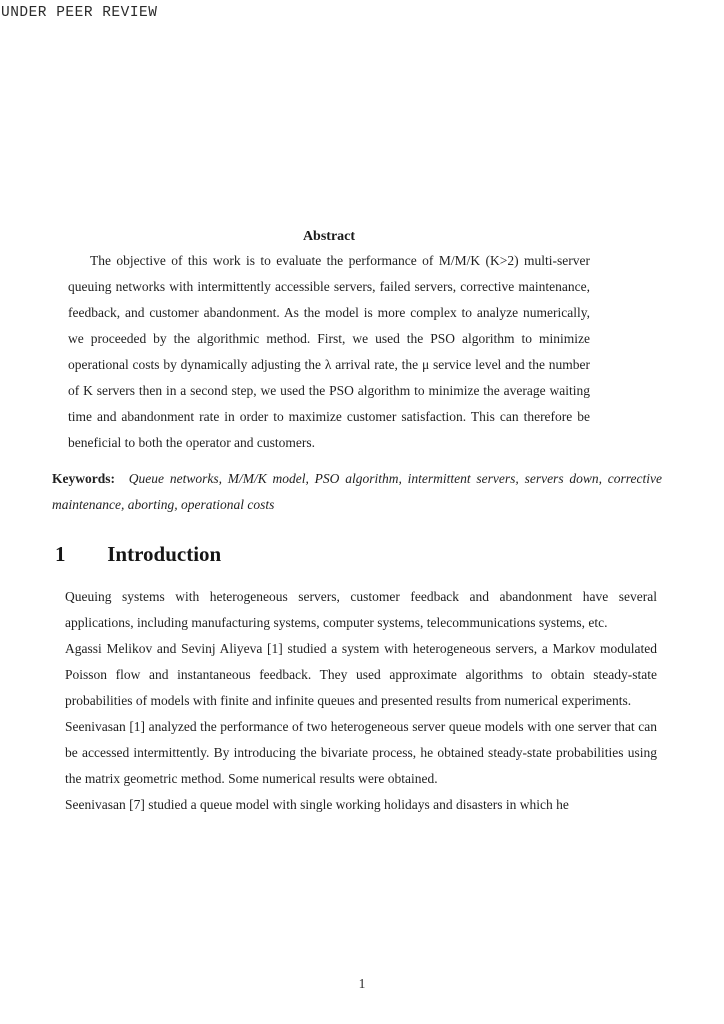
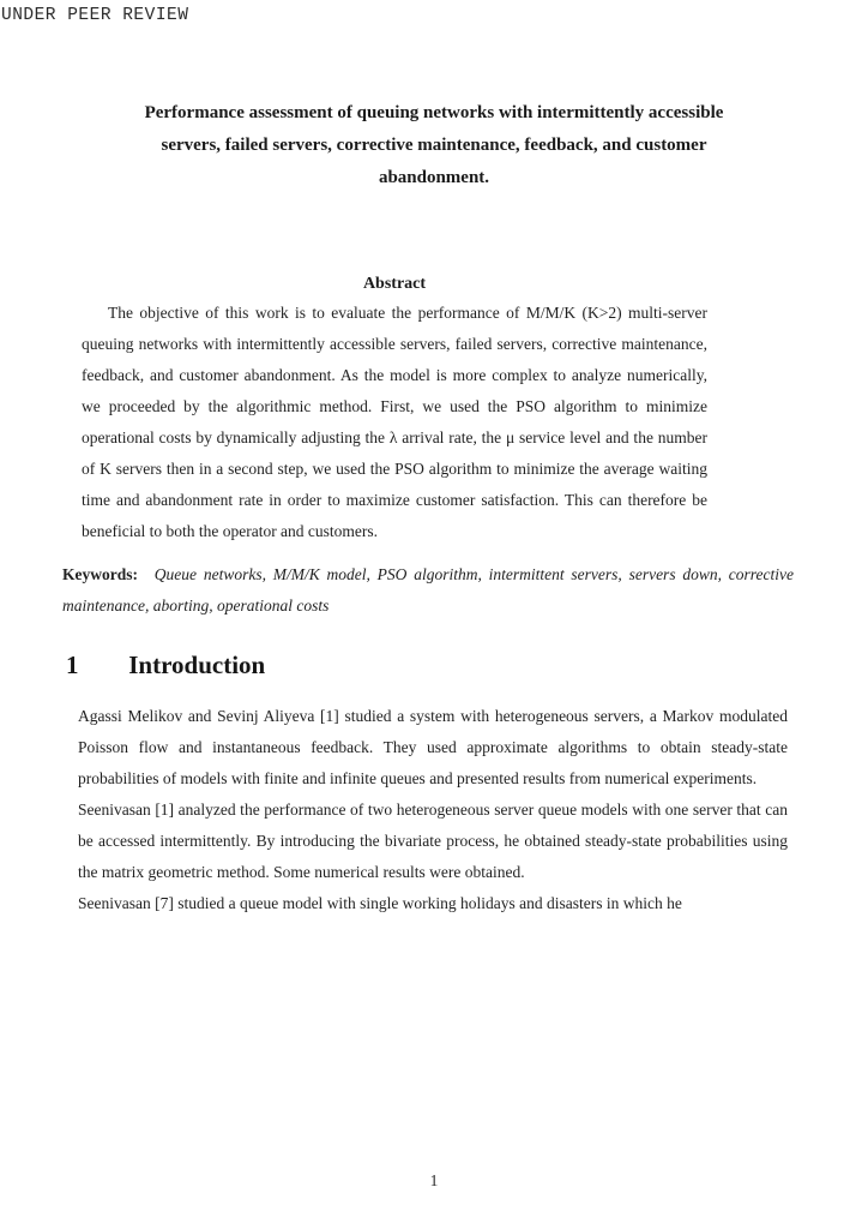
  UNDER PEER REVIEW
+ Performance assessment of queuing networks with intermittently accessible
+ servers, failed servers, corrective maintenance, feedback, and customer
+ abandonment.
  Abstract
  The objective of this work is to evaluate the performance of M/M/K (K>2) multi-server queuing networks with intermittently accessible servers, failed servers, corrective maintenance, feedback, and customer abandonment. As the model is more complex to analyze numerically, we proceeded by the algorithmic method. First, we used the PSO algorithm to minimize operational costs by dynamically adjusting the λ arrival rate, the μ service level and the number of K servers then in a second step, we used the PSO algorithm to minimize the average waiting time and abandonment rate in order to maximize customer satisfaction. This can therefore be beneficial to both the operator and customers.
  Keywords: Queue networks, M/M/K model, PSO algorithm, intermittent servers, servers down, corrective maintenance, aborting, operational costs
  1 Introduction
- Queuing systems with heterogeneous servers, customer feedback and abandonment have several applications, including manufacturing systems, computer systems, telecommunications systems, etc.
  Agassi Melikov and Sevinj Aliyeva [1] studied a system with heterogeneous servers, a Markov modulated Poisson flow and instantaneous feedback. They used approximate algorithms to obtain steady-state probabilities of models with finite and infinite queues and presented results from numerical experiments.
  Seenivasan [1] analyzed the performance of two heterogeneous server queue models with one server that can be accessed intermittently. By introducing the bivariate process, he obtained steady-state probabilities using the matrix geometric method. Some numerical results were obtained.
  Seenivasan [7] studied a queue model with single working holidays and disasters in which he
  1
